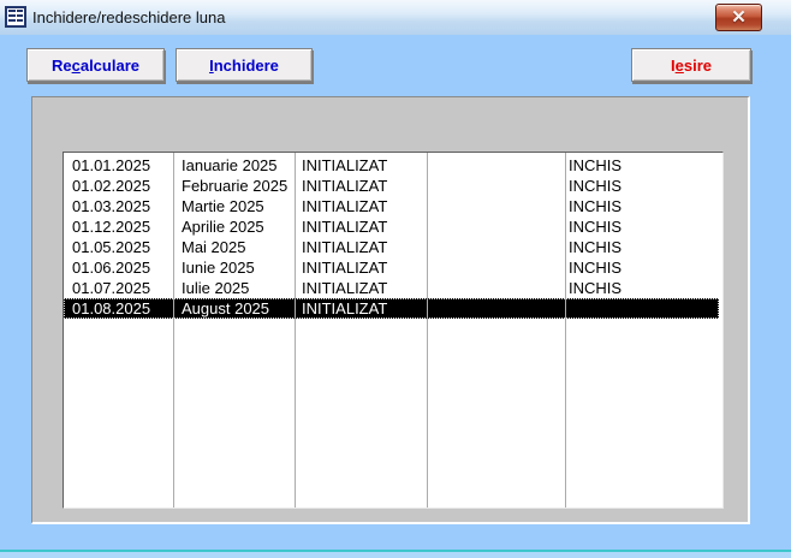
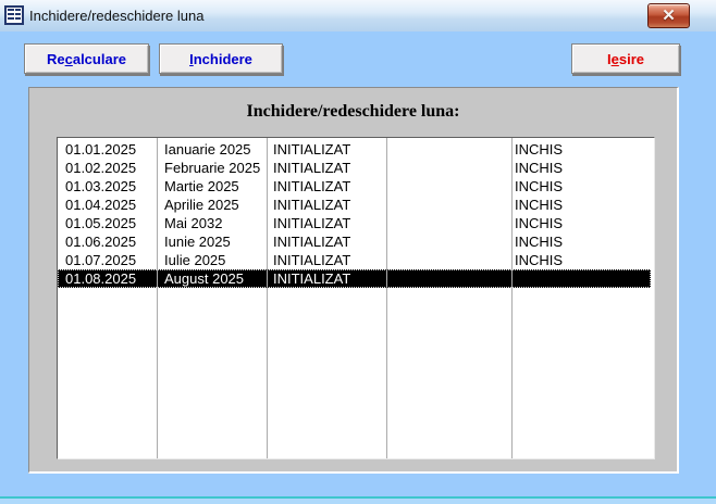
  Inchidere/redeschidere luna
  ✕
  Recalculare
  Inchidere
  Iesire
+ Inchidere/redeschidere luna:
  01.01.2025
  Ianuarie 2025
  INITIALIZAT
  INCHIS
  01.02.2025
  Februarie 2025
  INITIALIZAT
  INCHIS
  01.03.2025
  Martie 2025
  INITIALIZAT
  INCHIS
- 01.12.2025
+ 01.04.2025
  Aprilie 2025
  INITIALIZAT
  INCHIS
  01.05.2025
- Mai 2025
+ Mai 2032
  INITIALIZAT
  INCHIS
  01.06.2025
  Iunie 2025
  INITIALIZAT
  INCHIS
  01.07.2025
  Iulie 2025
  INITIALIZAT
  INCHIS
  01.08.2025
  August 2025
  INITIALIZAT
